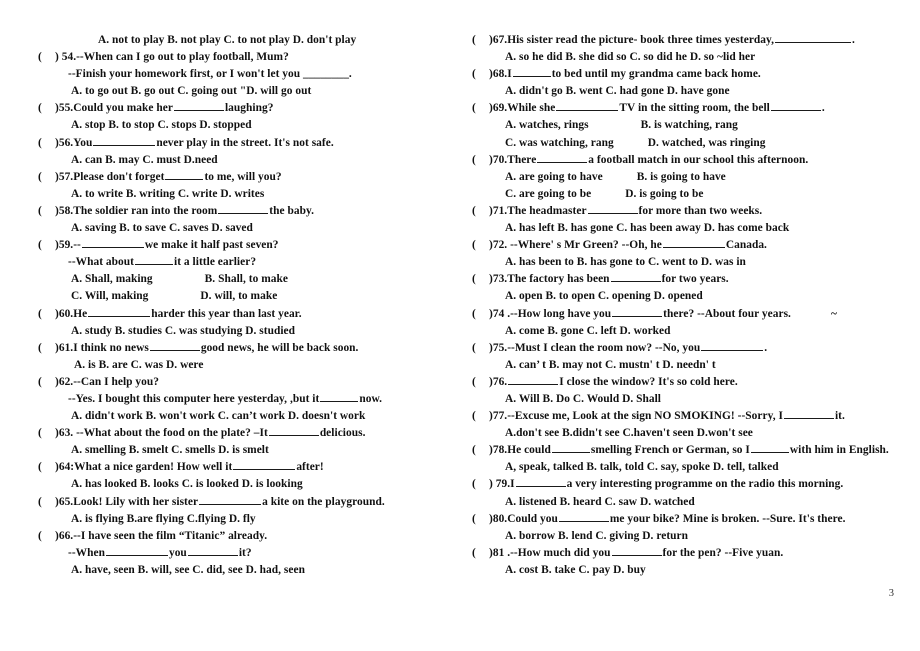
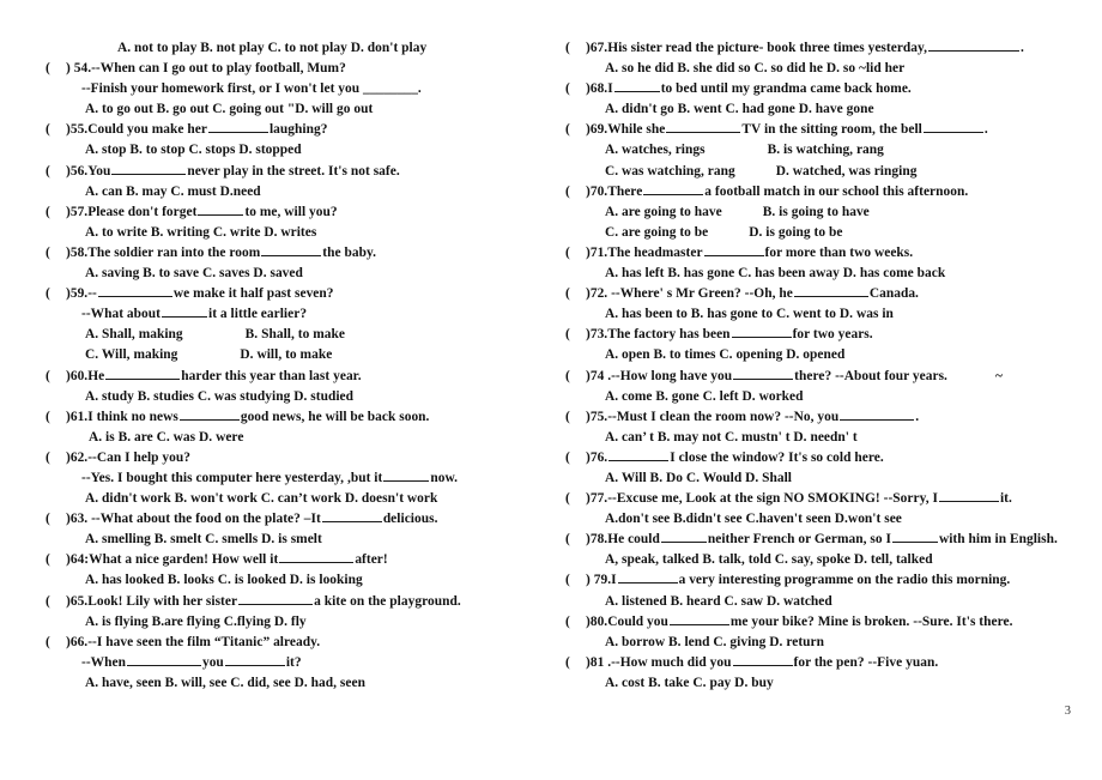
  A. not to play B. not play C. to not play D. don't play
  ( ) 54.--When can I go out to play football, Mum?
  --Finish your homework first, or I won't let you ________.
  A. to go out B. go out C. going out "D. will go out
  ( )55.Could you make her laughing?
  A. stop B. to stop C. stops D. stopped
  ( )56.You never play in the street. It's not safe.
  A. can B. may C. must D.need
  ( )57.Please don't forget to me, will you?
  A. to write B. writing C. write D. writes
  ( )58.The soldier ran into the room the baby.
  A. saving B. to save C. saves D. saved
  ( )59.-- we make it half past seven?
  --What about it a little earlier?
  A. Shall, making B. Shall, to make
  C. Will, making D. will, to make
  ( )60.He harder this year than last year.
  A. study B. studies C. was studying D. studied
  ( )61.I think no news good news, he will be back soon.
  A. is B. are C. was D. were
  ( )62.--Can I help you?
  --Yes. I bought this computer here yesterday, ,but it now.
  A. didn't work B. won't work C. can’t work D. doesn't work
  ( )63. --What about the food on the plate? –It delicious.
  A. smelling B. smelt C. smells D. is smelt
  ( )64:What a nice garden! How well it after!
  A. has looked B. looks C. is looked D. is looking
  ( )65.Look! Lily with her sister a kite on the playground.
  A. is flying B.are flying C.flying D. fly
  ( )66.--I have seen the film “Titanic” already.
  --When you it?
  A. have, seen B. will, see C. did, see D. had, seen
  ( )67.His sister read the picture- book three times yesterday, .
  A. so he did B. she did so C. so did he D. so ~lid her
  ( )68.I to bed until my grandma came back home.
  A. didn't go B. went C. had gone D. have gone
  ( )69.While she TV in the sitting room, the bell .
  A. watches, rings B. is watching, rang
  C. was watching, rang D. watched, was ringing
  ( )70.There a football match in our school this afternoon.
  A. are going to have B. is going to have
  C. are going to be D. is going to be
  ( )71.The headmaster for more than two weeks.
  A. has left B. has gone C. has been away D. has come back
  ( )72. --Where' s Mr Green? --Oh, he Canada.
  A. has been to B. has gone to C. went to D. was in
  ( )73.The factory has been for two years.
- A. open B. to open C. opening D. opened
+ A. open B. to times C. opening D. opened
  ( )74 .--How long have you there? --About four years. ~
  A. come B. gone C. left D. worked
  ( )75.--Must I clean the room now? --No, you .
  A. can’ t B. may not C. mustn' t D. needn' t
  ( )76. I close the window? It's so cold here.
  A. Will B. Do C. Would D. Shall
  ( )77.--Excuse me, Look at the sign NO SMOKING! --Sorry, I it.
  A.don't see B.didn't see C.haven't seen D.won't see
- ( )78.He could smelling French or German, so I with him in English.
+ ( )78.He could neither French or German, so I with him in English.
  A, speak, talked B. talk, told C. say, spoke D. tell, talked
  ( ) 79.I a very interesting programme on the radio this morning.
  A. listened B. heard C. saw D. watched
  ( )80.Could you me your bike? Mine is broken. --Sure. It's there.
  A. borrow B. lend C. giving D. return
  ( )81 .--How much did you for the pen? --Five yuan.
  A. cost B. take C. pay D. buy
  3
